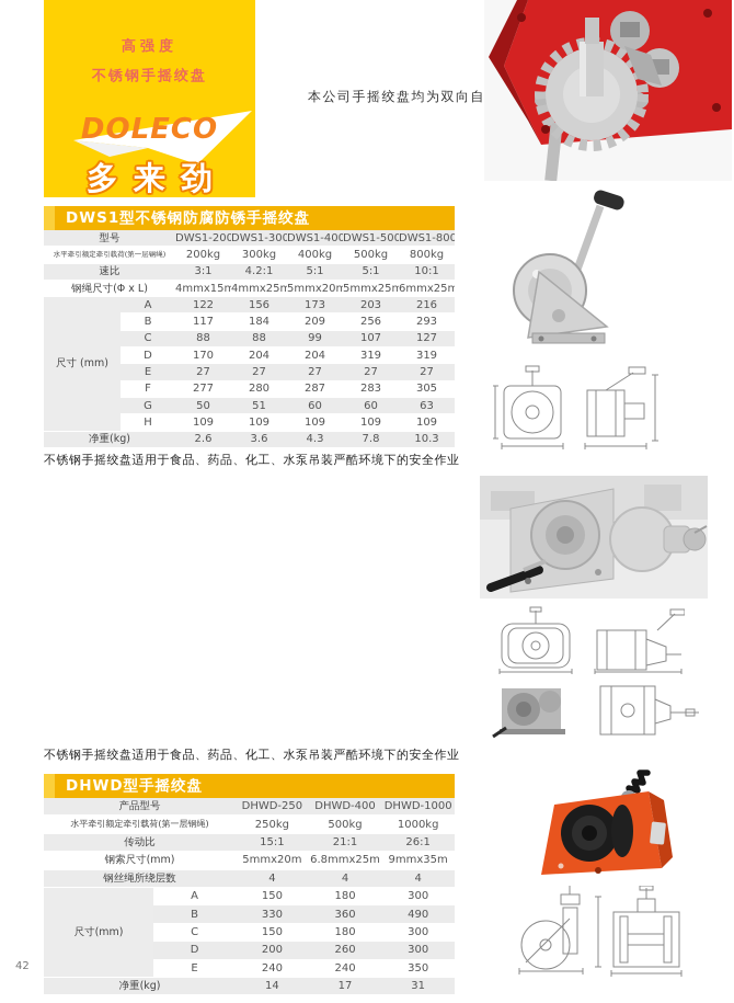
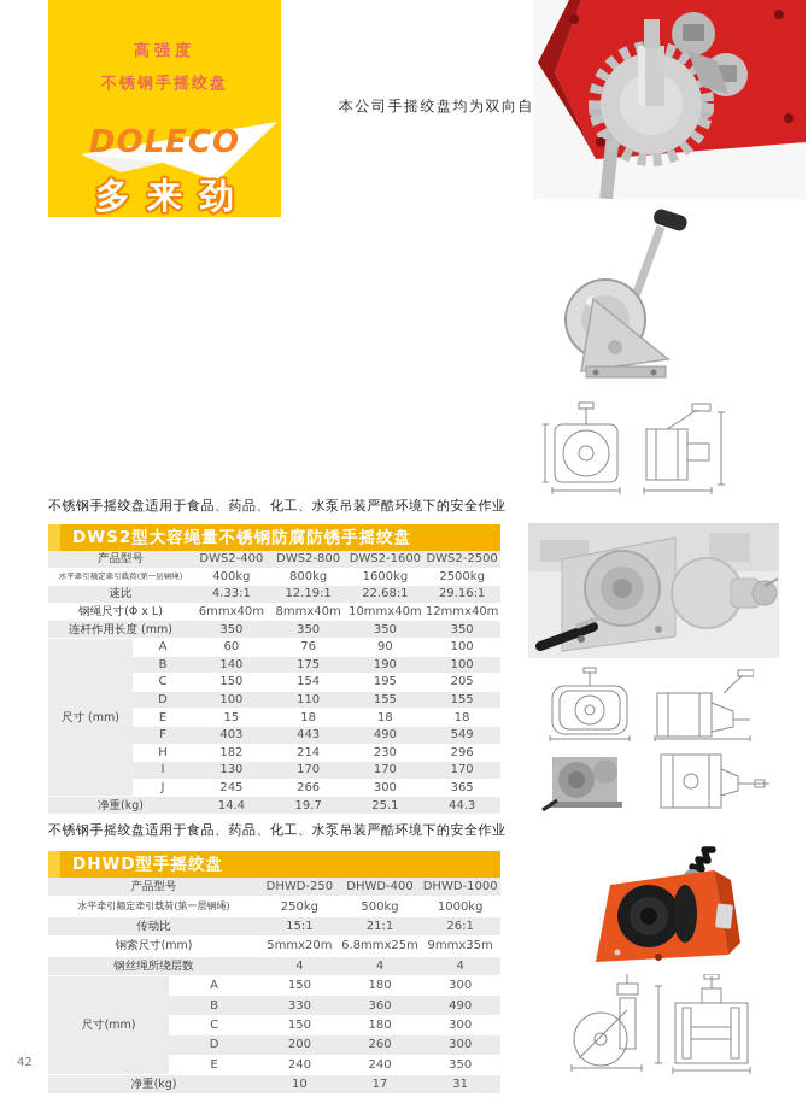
  高强度
  不锈钢手摇绞盘
  DOLECO
  多来劲
  本公司手摇绞盘均为双向自
- DWS1型不锈钢防腐防锈手摇绞盘
- 型号	DWS1-200	DWS1-300	DWS1-400	DWS1-500	DWS1-800
- 水平牵引额定牵引载荷(第一层钢绳)	200kg	300kg	400kg	500kg	800kg
- 速比	3:1	4.2:1	5:1	5:1	10:1
- 钢绳尺寸(Φ x L)	4mmx15m	4mmx25m	5mmx20m	5mmx25m	6mmx25m
- 尺寸 (mm)	A	122	156	173	203	216
- B	117	184	209	256	293
- C	88	88	99	107	127
- D	170	204	204	319	319
- E	27	27	27	27	27
- F	277	280	287	283	305
- G	50	51	60	60	63
- H	109	109	109	109	109
- 净重(kg)	2.6	3.6	4.3	7.8	10.3
  不锈钢手摇绞盘适用于食品、药品、化工、水泵吊装严酷环境下的安全作业
+ DWS2型大容绳量不锈钢防腐防锈手摇绞盘
+ 产品型号	DWS2-400	DWS2-800	DWS2-1600	DWS2-2500
+ 水平牵引额定牵引载荷(第一层钢绳)	400kg	800kg	1600kg	2500kg
+ 速比	4.33:1	12.19:1	22.68:1	29.16:1
+ 钢绳尺寸(Φ x L)	6mmx40m	8mmx40m	10mmx40m	12mmx40m
+ 连杆作用长度 (mm)	350	350	350	350
+ 尺寸 (mm)	A	60	76	90	100
+ B	140	175	190	100
+ C	150	154	195	205
+ D	100	110	155	155
+ E	15	18	18	18
+ F	403	443	490	549
+ H	182	214	230	296
+ I	130	170	170	170
+ J	245	266	300	365
+ 净重(kg)	14.4	19.7	25.1	44.3
  不锈钢手摇绞盘适用于食品、药品、化工、水泵吊装严酷环境下的安全作业
  DHWD型手摇绞盘
  产品型号	DHWD-250	DHWD-400	DHWD-1000
  水平牵引额定牵引载荷(第一层钢绳)	250kg	500kg	1000kg
  传动比	15:1	21:1	26:1
  钢索尺寸(mm)	5mmx20m	6.8mmx25m	9mmx35m
  钢丝绳所绕层数	4	4	4
  尺寸(mm)	A	150	180	300
  B	330	360	490
  C	150	180	300
  D	200	260	300
  E	240	240	350
- 净重(kg)	14	17	31
+ 净重(kg)	10	17	31
  42
